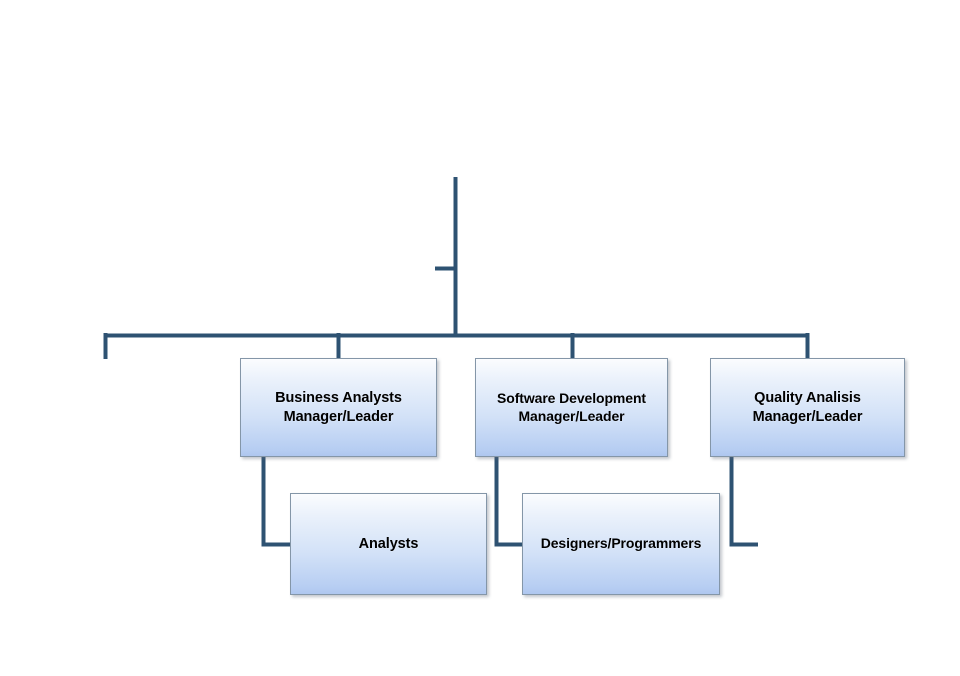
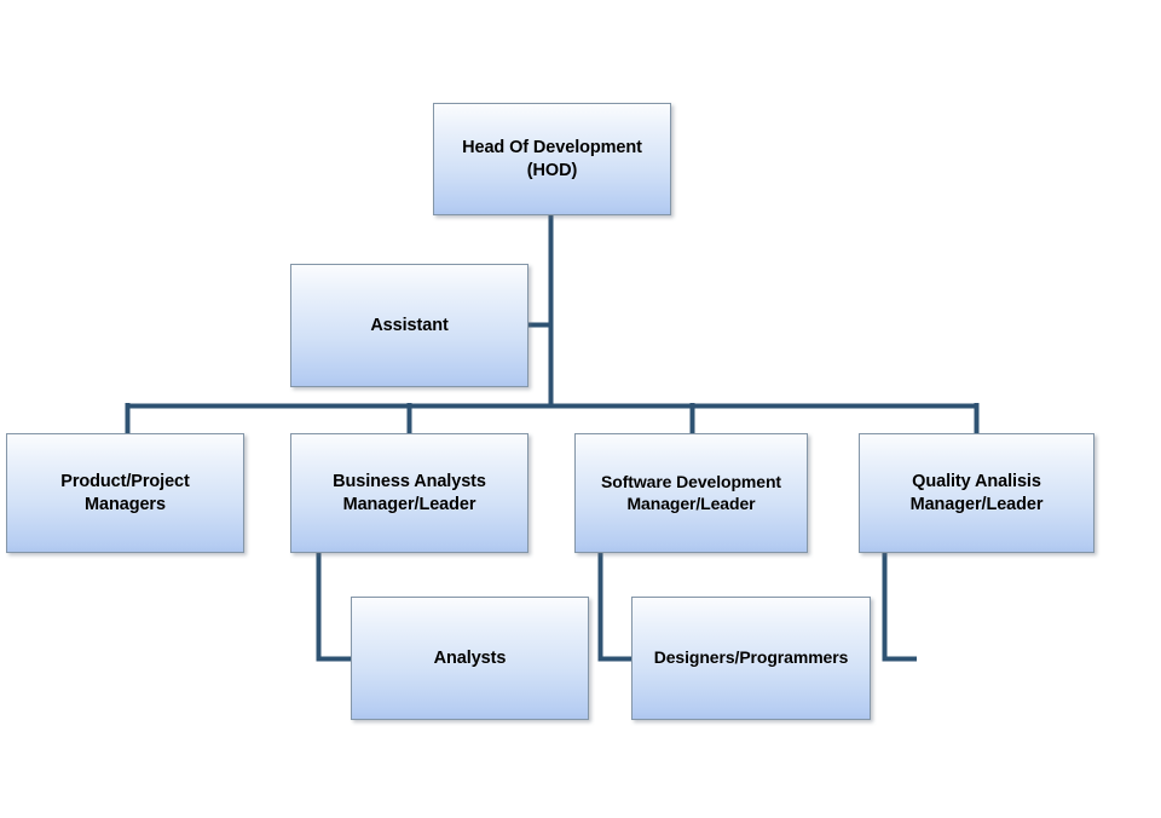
+ Head Of Development
+ (HOD)
+ Assistant
+ Product/Project
+ Managers
  Business Analysts
  Manager/Leader
  Software Development
  Manager/Leader
  Quality Analisis
  Manager/Leader
  Analysts
  Designers/Programmers
